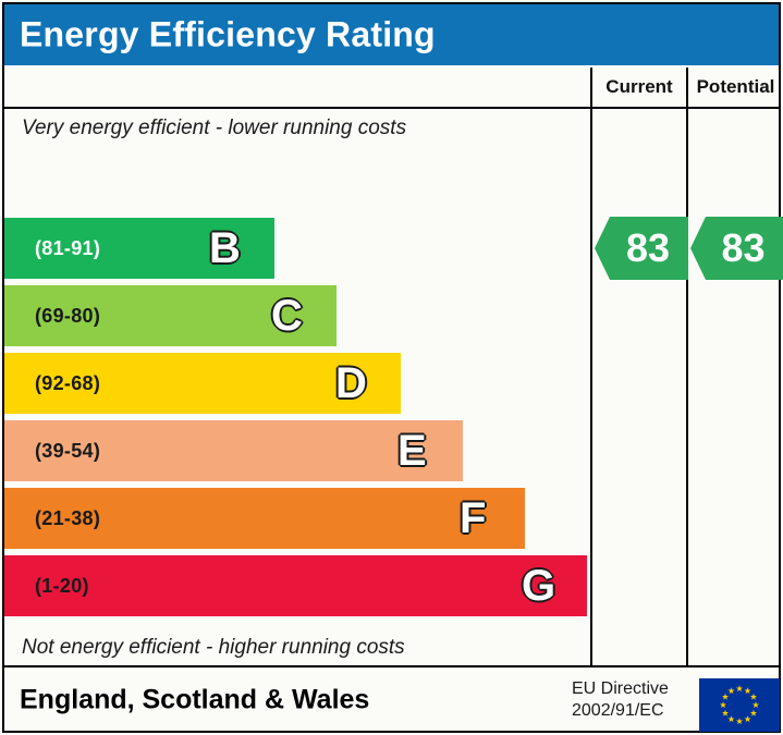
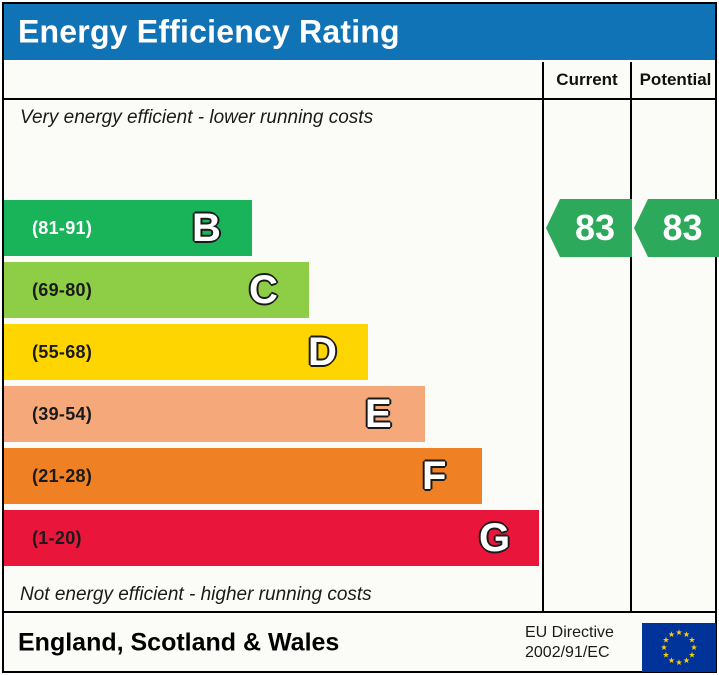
  Energy Efficiency Rating
  Current
  Potential
  Very energy efficient - lower running costs
  (81-91)
  B
  (69-80)
  C
- (92-68)
+ (55-68)
  D
  (39-54)
  E
- (21-38)
+ (21-28)
  F
  (1-20)
  G
  Not energy efficient - higher running costs
  83
  83
  England, Scotland & Wales
  EU Directive
  2002/91/EC
